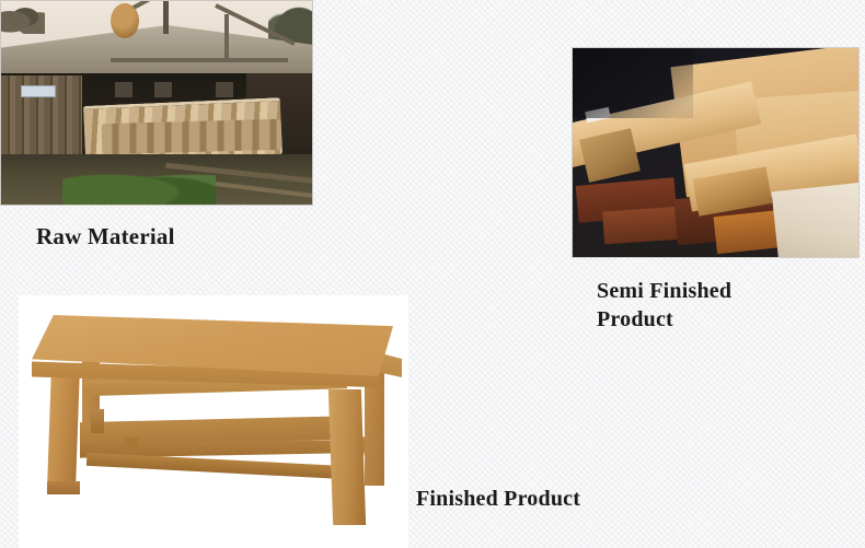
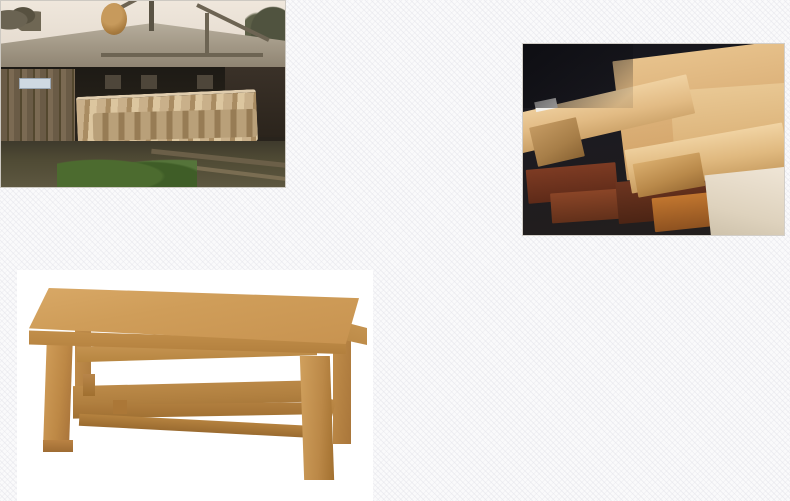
- Raw Material
- Semi Finished
- Product
- Finished Product
